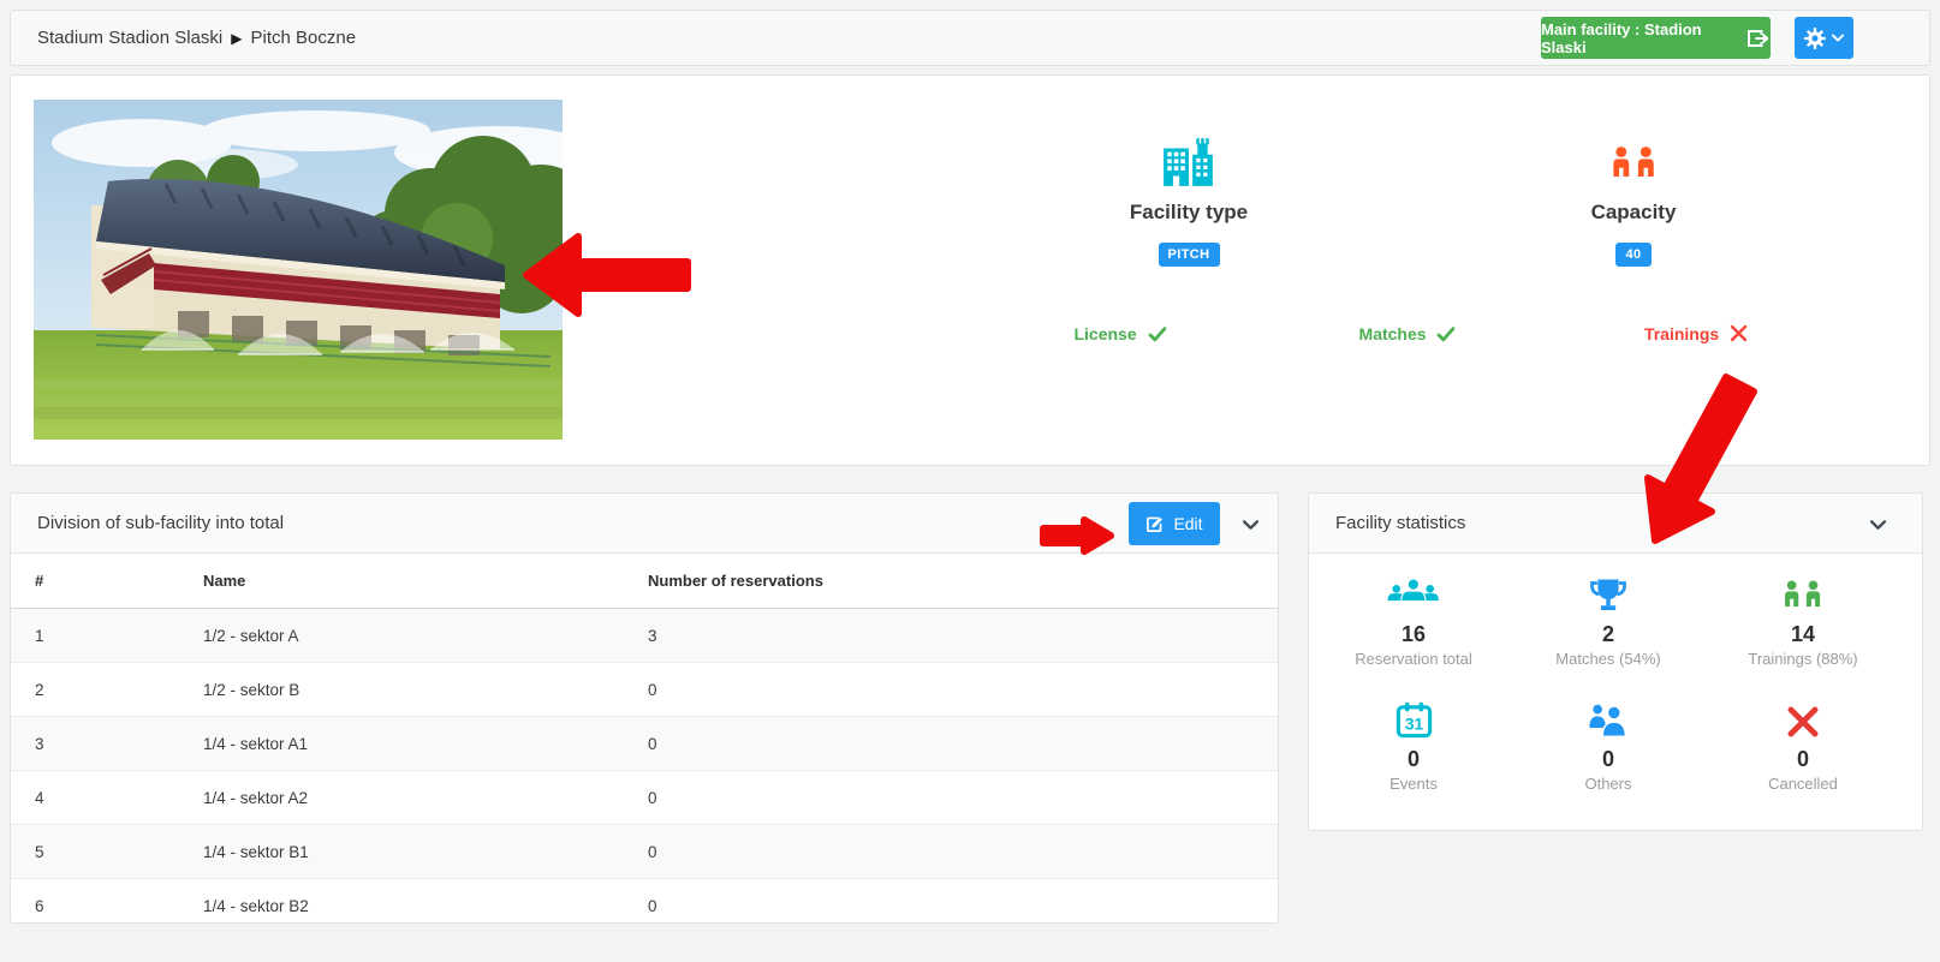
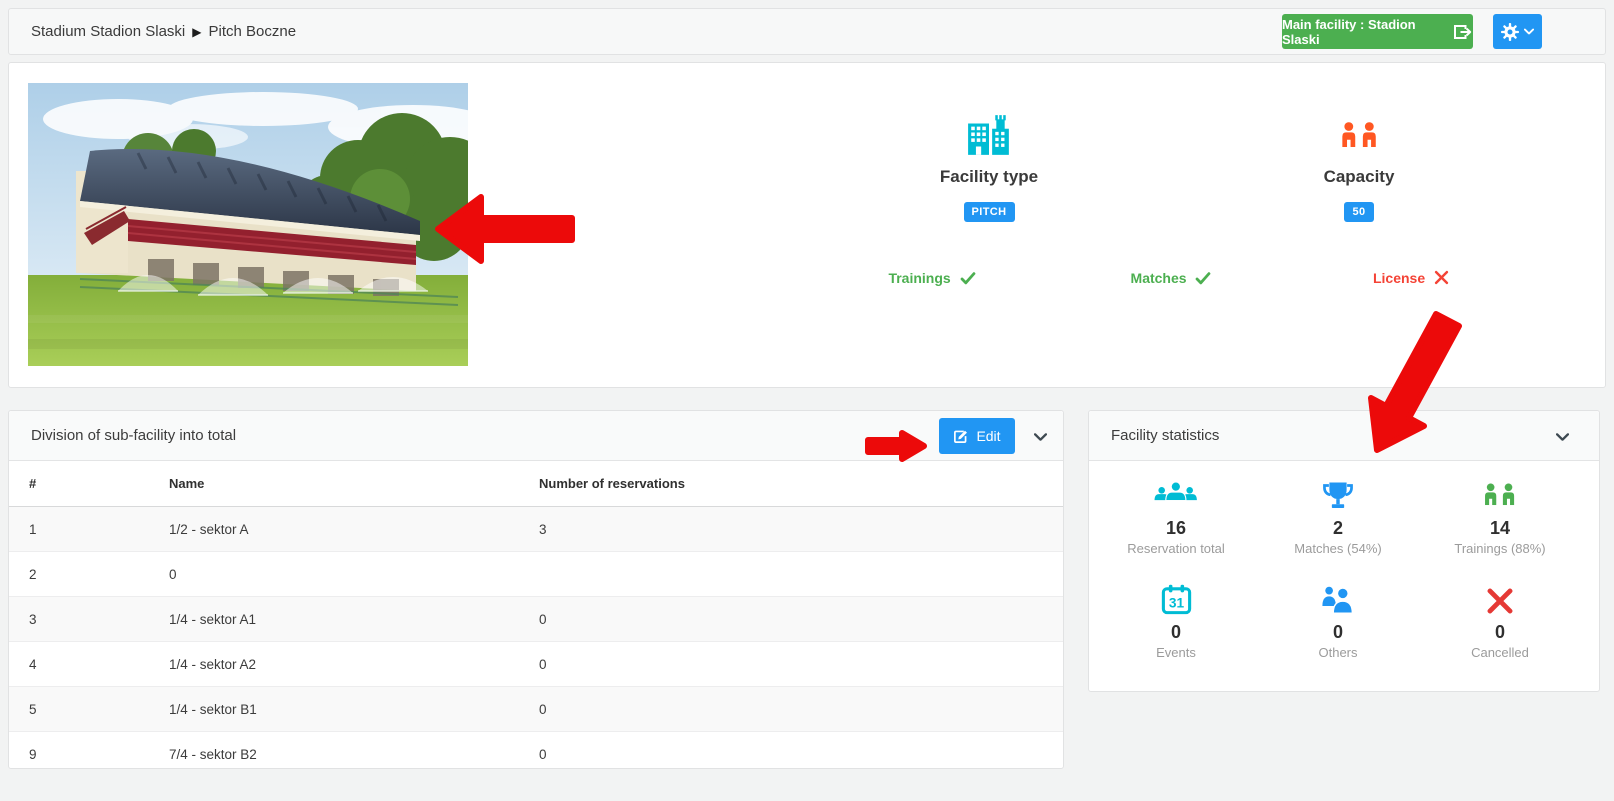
  Stadium Stadion Slaski ▶ Pitch Boczne
  Main facility : Stadion Slaski
  Facility type
  PITCH
  Capacity
- 40
+ 50
- License
+ Trainings
  Matches
- Trainings
+ License
  Division of sub-facility into total
  Edit
  #
  Name
  Number of reservations
  1
  1/2 - sektor A
  3
  2
- 1/2 - sektor B
  0
  3
  1/4 - sektor A1
  0
  4
  1/4 - sektor A2
  0
  5
  1/4 - sektor B1
  0
- 6
+ 9
- 1/4 - sektor B2
+ 7/4 - sektor B2
  0
  Facility statistics
  16
  Reservation total
  2
  Matches (54%)
  14
  Trainings (88%)
  31
  0
  Events
  0
  Others
  0
  Cancelled
